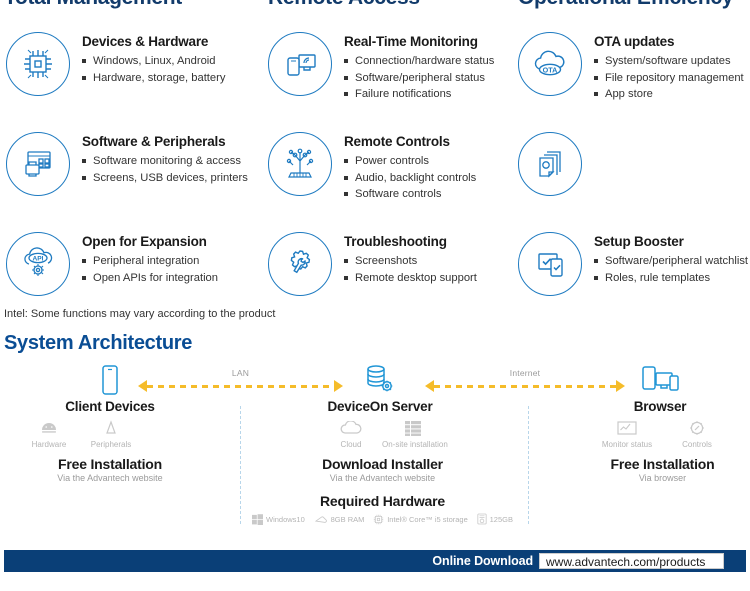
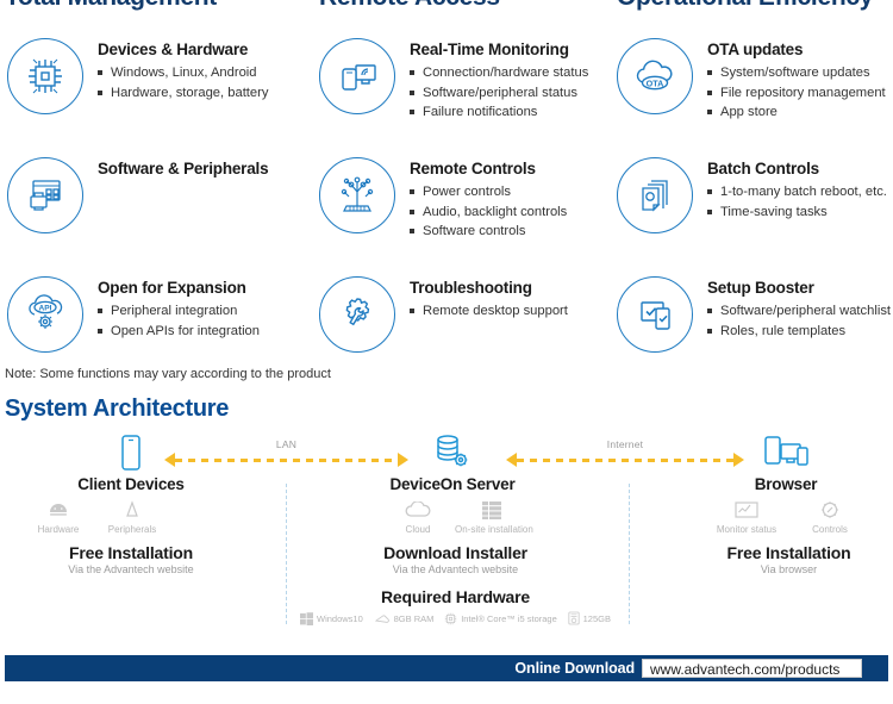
  Devices & Hardware
  Windows, Linux, Android
  Hardware, storage, battery
  Real-Time Monitoring
  Connection/hardware status
  Software/peripheral status
  Failure notifications
  OTA
  OTA updates
  System/software updates
  File repository management
  App store
  Software & Peripherals
- Software monitoring & access
- Screens, USB devices, printers
  Remote Controls
  Power controls
  Audio, backlight controls
  Software controls
+ Batch Controls
+ 1-to-many batch reboot, etc.
+ Time-saving tasks
  Open for Expansion
  Peripheral integration
  Open APIs for integration
  Troubleshooting
- Screenshots
  Remote desktop support
  Setup Booster
  Software/peripheral watchlist
  Roles, rule templates
- Intel: Some functions may vary according to the product
+ Note: Some functions may vary according to the product
  System Architecture
  Client Devices
  DeviceOn Server
  Browser
  LAN
  Internet
  Hardware
  Peripherals
  Cloud
  On-site installation
  Monitor status
  Controls
  Free Installation
  Via the Advantech website
  Download Installer
  Via the Advantech website
  Free Installation
  Via browser
  Required Hardware
  Windows10
  8GB RAM
  Intel® Core™ i5 storage
  125GB
  Online Download
  www.advantech.com/products
